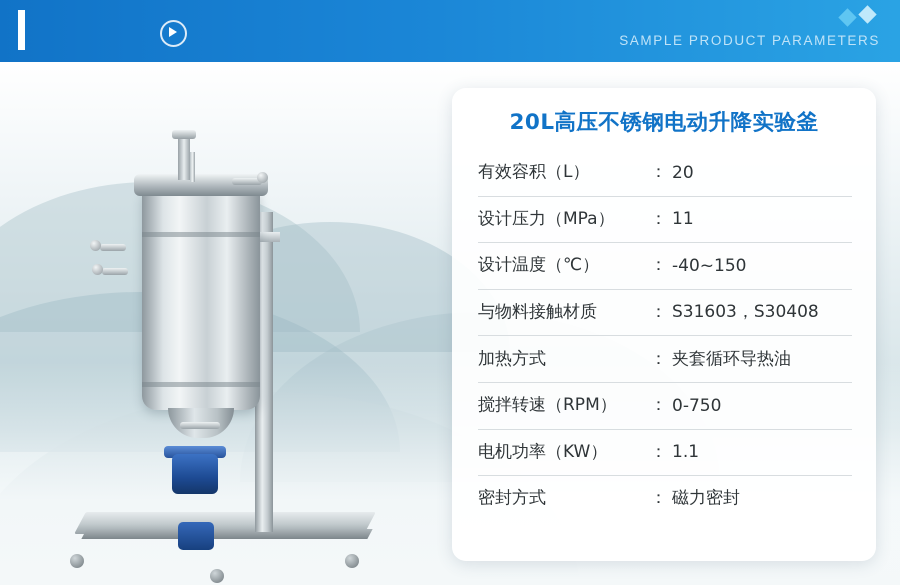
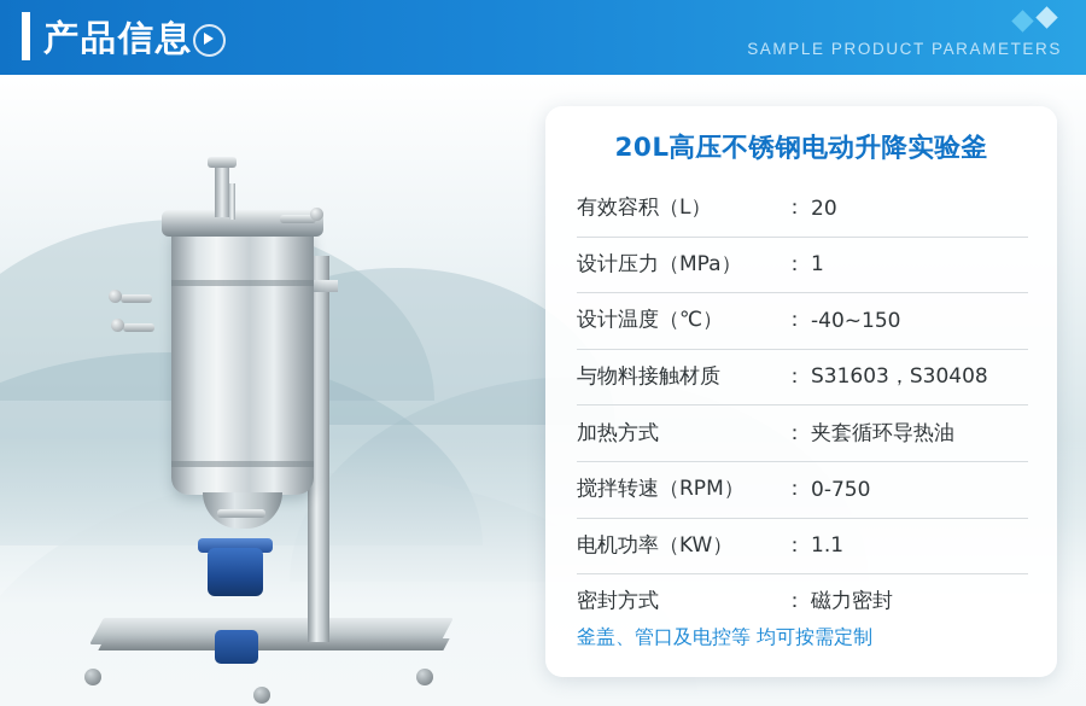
+ 产品信息
  SAMPLE PRODUCT PARAMETERS
  20L高压不锈钢电动升降实验釜
  有效容积（L）
  ：
  20
  设计压力（MPa）
  ：
- 11
+ 1
  设计温度（℃）
  ：
  -40~150
  与物料接触材质
  ：
  S31603，S30408
  加热方式
  ：
  夹套循环导热油
  搅拌转速（RPM）
  ：
  0-750
  电机功率（KW）
  ：
  1.1
  密封方式
  ：
  磁力密封
+ 釜盖、管口及电控等 均可按需定制
